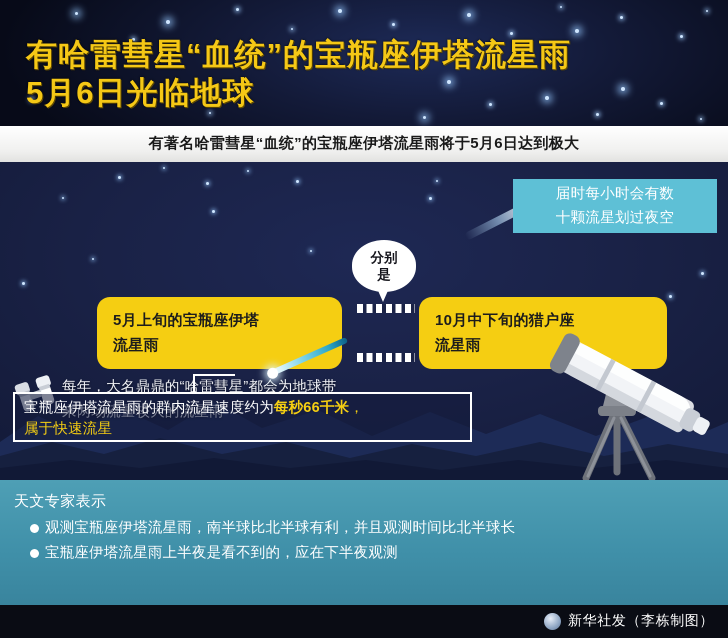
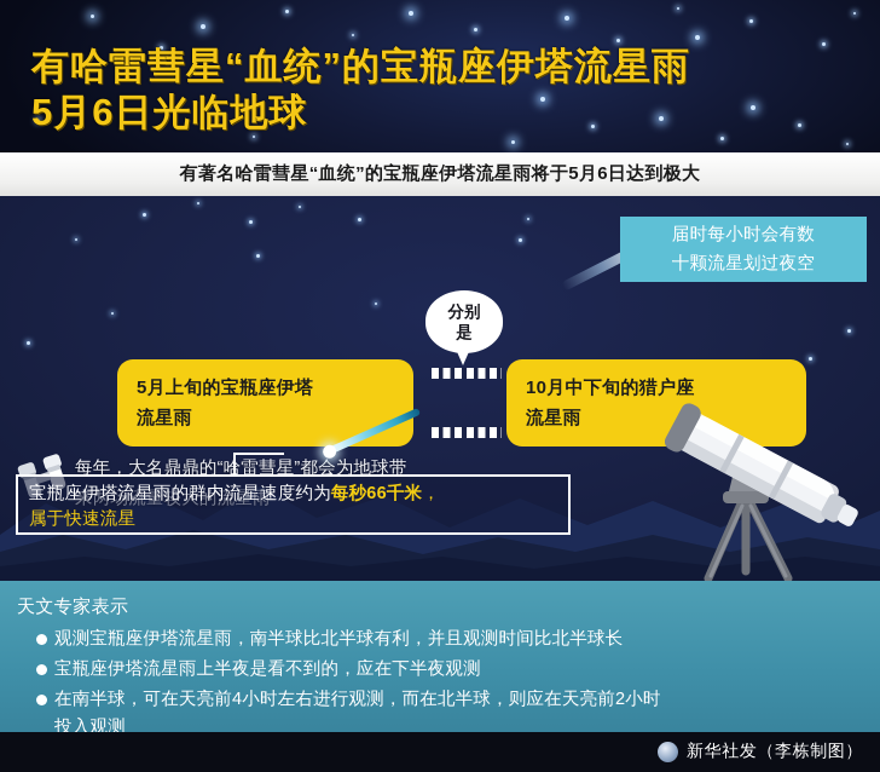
  有哈雷彗星“血统”的宝瓶座伊塔流星雨
  5月6日光临地球
  有著名哈雷彗星“血统”的宝瓶座伊塔流星雨将于5月6日达到极大
  每年，大名鼎鼎的“哈雷彗星”都会为地球带
  来两场流量较大的流星雨
  届时每小时会有数
  十颗流星划过夜空
  5月上旬的宝瓶座伊塔
  流星雨
  10月中下旬的猎户座
  流星雨
  分别
  是
  宝瓶座伊塔流星雨的群内流星速度约为每秒66千米，
  属于快速流星
  天文专家表示
  观测宝瓶座伊塔流星雨，南半球比北半球有利，并且观测时间比北半球长
  宝瓶座伊塔流星雨上半夜是看不到的，应在下半夜观测
+ 在南半球，可在天亮前4小时左右进行观测，而在北半球，则应在天亮前2小时
+ 投入观测
  新华社发（李栋制图）
